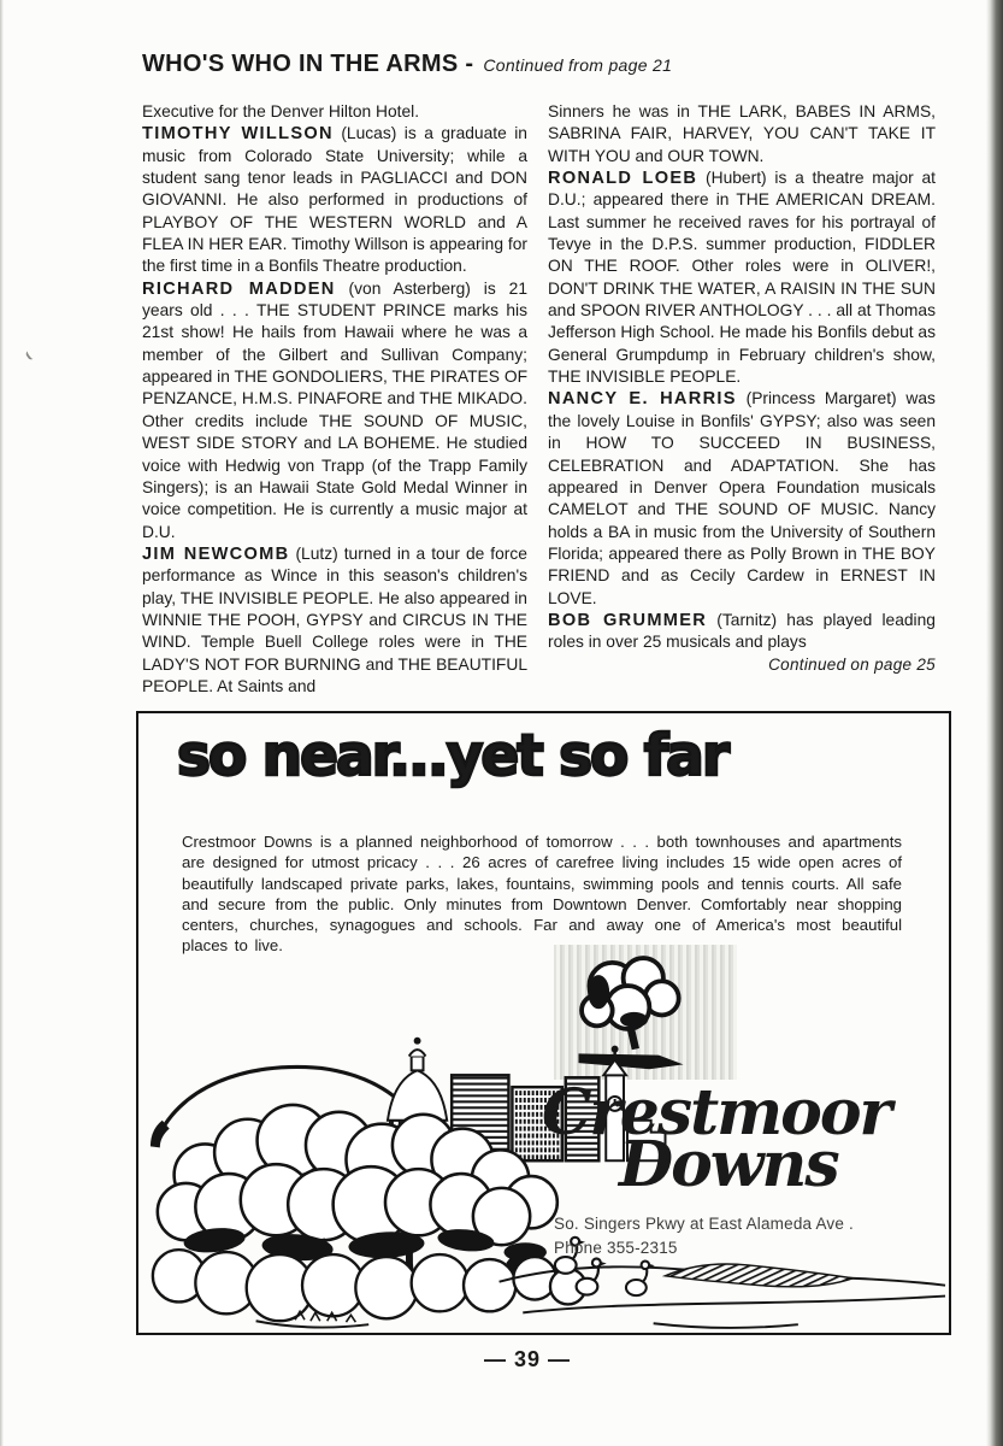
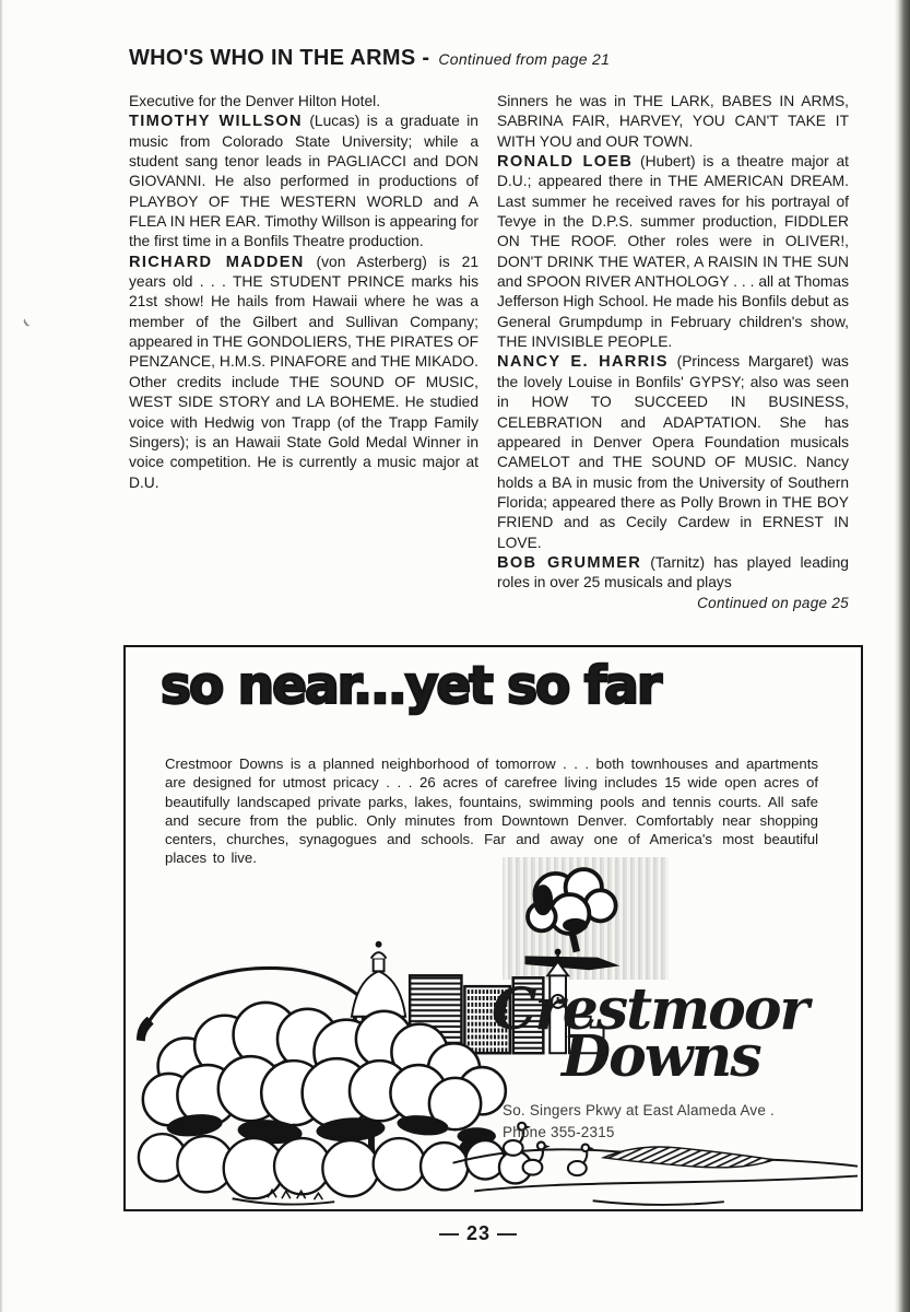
  WHO'S WHO IN THE ARMS - Continued from page 21
  Executive for the Denver Hilton Hotel.
  TIMOTHY WILLSON (Lucas) is a graduate in music from Colorado State University; while a student sang tenor leads in PAGLIACCI and DON GIOVANNI. He also performed in productions of PLAYBOY OF THE WESTERN WORLD and A FLEA IN HER EAR. Timothy Willson is appearing for the first time in a Bonfils Theatre production.
  RICHARD MADDEN (von Asterberg) is 21 years old . . . THE STUDENT PRINCE marks his 21st show! He hails from Hawaii where he was a member of the Gilbert and Sullivan Company; appeared in THE GONDOLIERS, THE PIRATES OF PENZANCE, H.M.S. PINAFORE and THE MIKADO. Other credits include THE SOUND OF MUSIC, WEST SIDE STORY and LA BOHEME. He studied voice with Hedwig von Trapp (of the Trapp Family Singers); is an Hawaii State Gold Medal Winner in voice competition. He is currently a music major at D.U.
- JIM NEWCOMB (Lutz) turned in a tour de force performance as Wince in this season's children's play, THE INVISIBLE PEOPLE. He also appeared in WINNIE THE POOH, GYPSY and CIRCUS IN THE WIND. Temple Buell College roles were in THE LADY'S NOT FOR BURNING and THE BEAUTIFUL PEOPLE. At Saints and
  Sinners he was in THE LARK, BABES IN ARMS, SABRINA FAIR, HARVEY, YOU CAN'T TAKE IT WITH YOU and OUR TOWN.
  RONALD LOEB (Hubert) is a theatre major at D.U.; appeared there in THE AMERICAN DREAM. Last summer he received raves for his portrayal of Tevye in the D.P.S. summer production, FIDDLER ON THE ROOF. Other roles were in OLIVER!, DON'T DRINK THE WATER, A RAISIN IN THE SUN and SPOON RIVER ANTHOLOGY . . . all at Thomas Jefferson High School. He made his Bonfils debut as General Grumpdump in February children's show, THE INVISIBLE PEOPLE.
  NANCY E. HARRIS (Princess Margaret) was the lovely Louise in Bonfils' GYPSY; also was seen in HOW TO SUCCEED IN BUSINESS, CELEBRATION and ADAPTATION. She has appeared in Denver Opera Foundation musicals CAMELOT and THE SOUND OF MUSIC. Nancy holds a BA in music from the University of Southern Florida; appeared there as Polly Brown in THE BOY FRIEND and as Cecily Cardew in ERNEST IN LOVE.
  BOB GRUMMER (Tarnitz) has played leading roles in over 25 musicals and plays
  Continued on page 25
  so near...yet so far
  Crestmoor Downs is a planned neighborhood of tomorrow . . . both townhouses and apartments are designed for utmost pricacy . . . 26 acres of carefree living includes 15 wide open acres of beautifully landscaped private parks, lakes, fountains, swimming pools and tennis courts. All safe and secure from the public. Only minutes from Downtown Denver. Comfortably near shopping centers, churches, synagogues and schools. Far and away one of America's most beautiful places to live.
  Crestmoor
  Downs
  So. Singers Pkwy at East Alameda Ave .
  Phone 355-2315
- — 39 —
+ — 23 —
